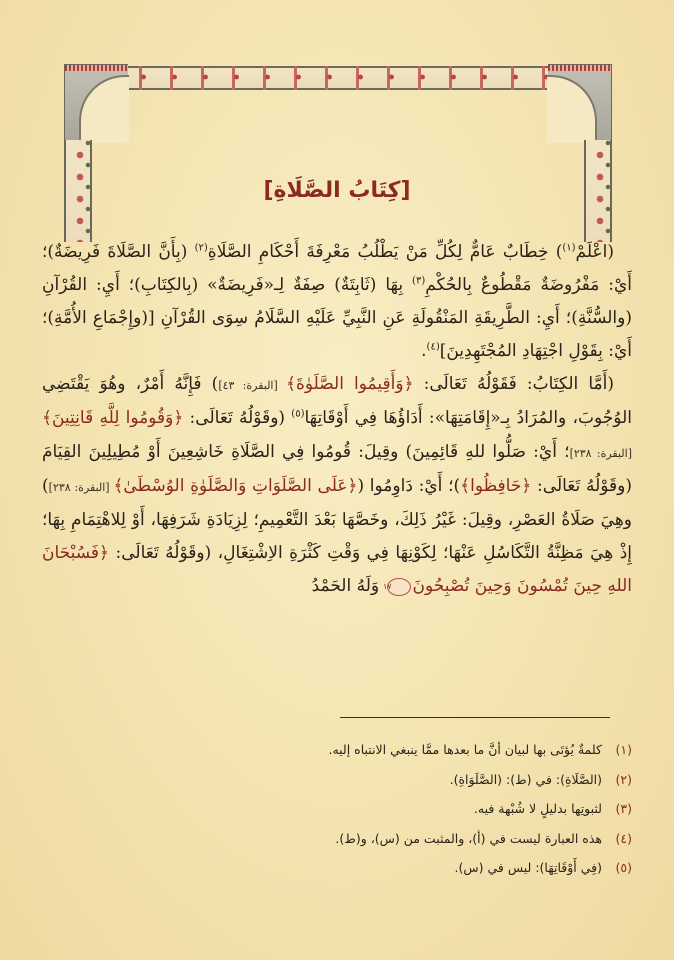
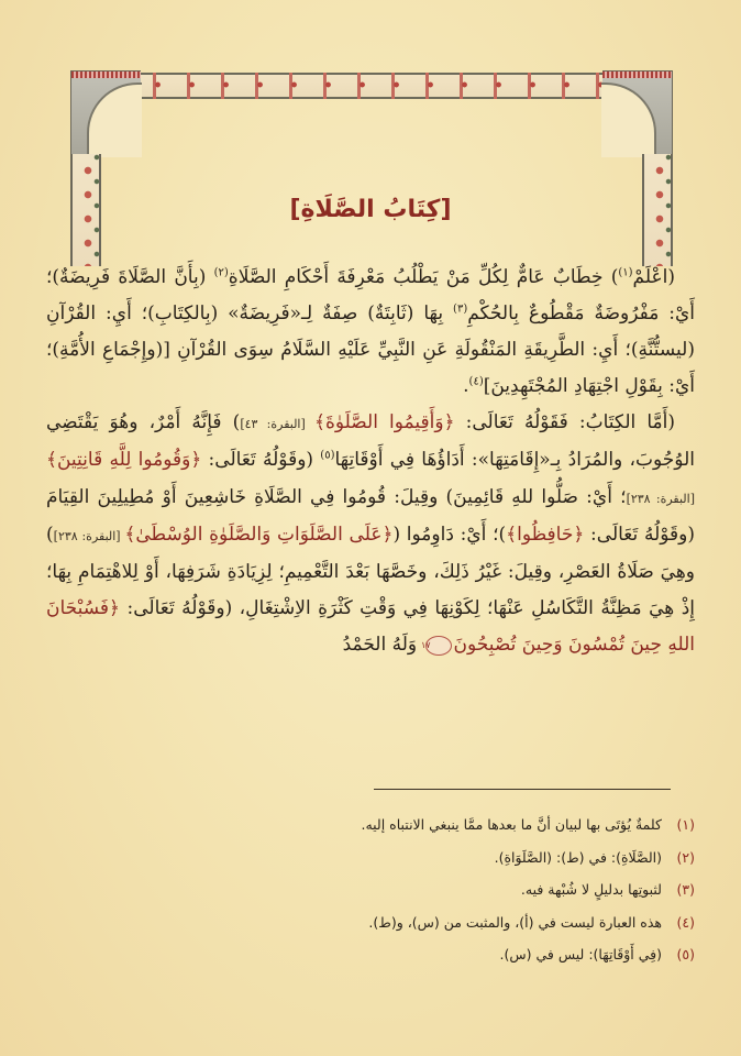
  [كِتَابُ الصَّلَاةِ]
- (اعْلَمْ(١)) خِطَابٌ عَامٌّ لِكُلِّ مَنْ يَطْلُبُ مَعْرِفَةَ أَحْكَامِ الصَّلَاةِ(٢) (بِأَنَّ الصَّلَاةَ فَرِيضَةٌ)؛ أَيْ: مَفْرُوضَةٌ مَقْطُوعٌ بِالحُكْمِ(٣) بِهَا (ثَابِتَةٌ) صِفَةٌ لِـ«فَرِيضَةٌ» (بِالكِتَابِ)؛ أَيِ: القُرْآنِ (والسُّنَّةِ)؛ أَيِ: الطَّرِيقَةِ المَنْقُولَةِ عَنِ النَّبِيِّ عَلَيْهِ السَّلَامُ سِوَى القُرْآنِ [(وإِجْمَاعِ الأُمَّةِ)؛ أَيْ: بِقَوْلِ اجْتِهَادِ المُجْتَهِدِينَ](٤).
+ (اعْلَمْ(١)) خِطَابٌ عَامٌّ لِكُلِّ مَنْ يَطْلُبُ مَعْرِفَةَ أَحْكَامِ الصَّلَاةِ(٢) (بِأَنَّ الصَّلَاةَ فَرِيضَةٌ)؛ أَيْ: مَفْرُوضَةٌ مَقْطُوعٌ بِالحُكْمِ(٣) بِهَا (ثَابِتَةٌ) صِفَةٌ لِـ«فَرِيضَةٌ» (بِالكِتَابِ)؛ أَيِ: القُرْآنِ (ليستُّنَّةِ)؛ أَيِ: الطَّرِيقَةِ المَنْقُولَةِ عَنِ النَّبِيِّ عَلَيْهِ السَّلَامُ سِوَى القُرْآنِ [(وإِجْمَاعِ الأُمَّةِ)؛ أَيْ: بِقَوْلِ اجْتِهَادِ المُجْتَهِدِينَ](٤).
  (أَمَّا الكِتَابُ: فَقَوْلُهُ تَعَالَى: ﴿وَأَقِيمُوا الصَّلَوٰةَ﴾ [البقرة: ٤٣]) فَإِنَّهُ أَمْرٌ، وهُوَ يَقْتَضِي الوُجُوبَ، والمُرَادُ بِـ«إِقَامَتِهَا»: أَدَاؤُهَا فِي أَوْقَاتِهَا(٥) (وقَوْلُهُ تَعَالَى: ﴿وَقُومُوا لِلَّهِ قَانِتِينَ﴾ [البقرة: ٢٣٨]؛ أَيْ: صَلُّوا للهِ قَائِمِينَ) وقِيلَ: قُومُوا فِي الصَّلَاةِ خَاشِعِينَ أَوْ مُطِيلِينَ القِيَامَ (وقَوْلُهُ تَعَالَى: ﴿حَافِظُوا﴾)؛ أَيْ: دَاوِمُوا (﴿عَلَى الصَّلَوَاتِ وَالصَّلَوٰةِ الوُسْطَىٰ﴾ [البقرة: ٢٣٨]) وهِيَ صَلَاةُ العَصْرِ، وقِيلَ: غَيْرُ ذَلِكَ، وخَصَّهَا بَعْدَ التَّعْمِيمِ؛ لِزِيَادَةِ شَرَفِهَا، أَوْ لِلاهْتِمَامِ بِهَا؛ إِذْ هِيَ مَظِنَّةُ التَّكَاسُلِ عَنْهَا؛ لِكَوْنِهَا فِي وَقْتِ كَثْرَةِ الاِشْتِغَالِ، (وقَوْلُهُ تَعَالَى: ﴿فَسُبْحَانَ اللهِ حِينَ تُمْسُونَ وَحِينَ تُصْبِحُونَ١٧ وَلَهُ الحَمْدُ
  (١)
  كلمةٌ يُؤتَى بها لبيان أنَّ ما بعدها ممَّا ينبغي الانتباه إليه.
  (٢)
  (الصَّلَاةِ): في (ط): (الصَّلَوَاةِ).
  (٣)
  لثبوتِها بدليلٍ لا شُبْهة فيه.
  (٤)
  هذه العبارة ليست في (أ)، والمثبت من (س)، و(ط).
  (٥)
  (فِي أَوْقَاتِهَا): ليس في (س).
